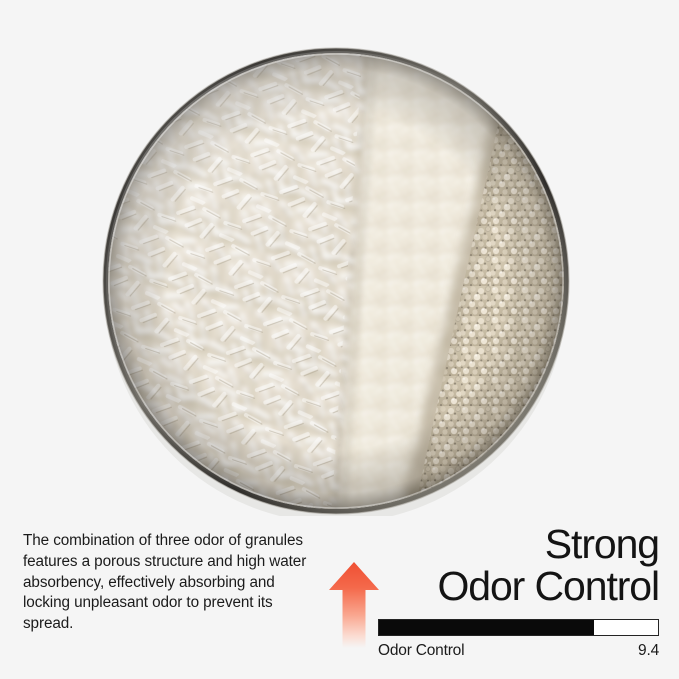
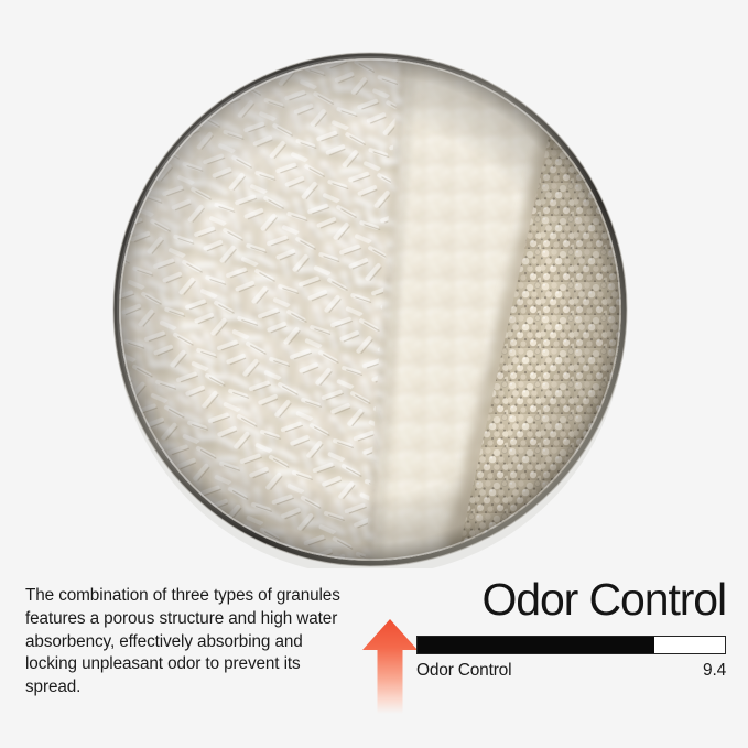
- The combination of three odor of granules features a porous structure and high water absorbency, effectively absorbing and locking unpleasant odor to prevent its spread.
+ The combination of three types of granules features a porous structure and high water absorbency, effectively absorbing and locking unpleasant odor to prevent its spread.
- Strong
  Odor Control
  Odor Control
  9.4
